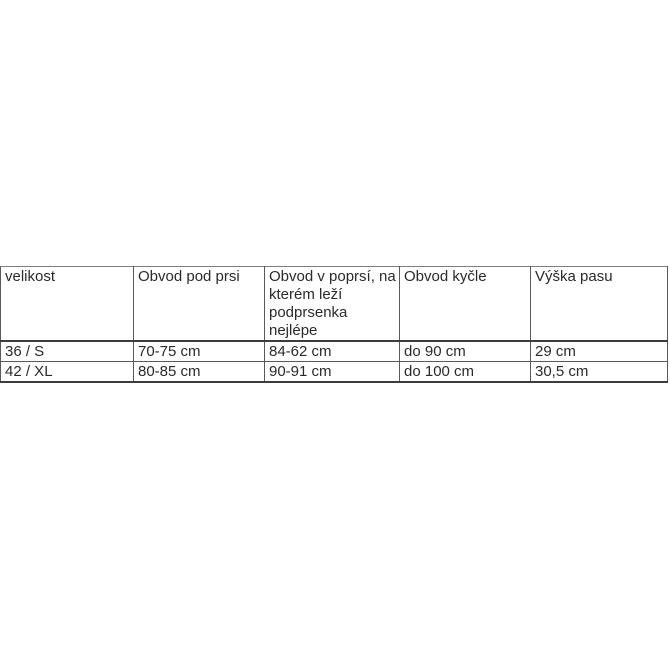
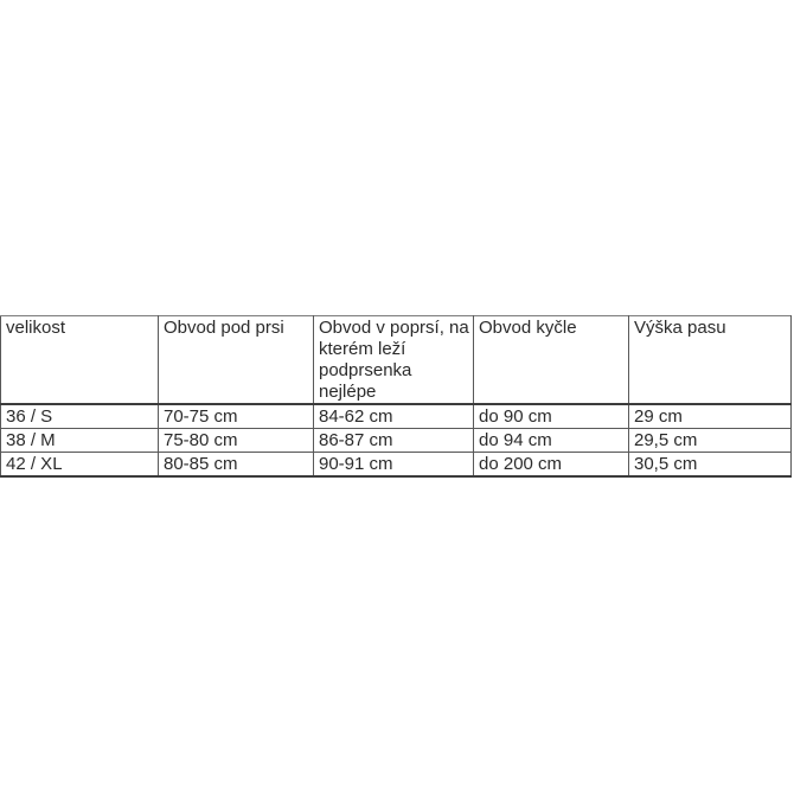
  velikost	Obvod pod prsi	Obvod v poprsí, na kterém leží podprsenka nejlépe	Obvod kyčle	Výška pasu
  36 / S	70-75 cm	84-62 cm	do 90 cm	29 cm
+ 38 / M	75-80 cm	86-87 cm	do 94 cm	29,5 cm
- 42 / XL	80-85 cm	90-91 cm	do 100 cm	30,5 cm
+ 42 / XL	80-85 cm	90-91 cm	do 200 cm	30,5 cm
